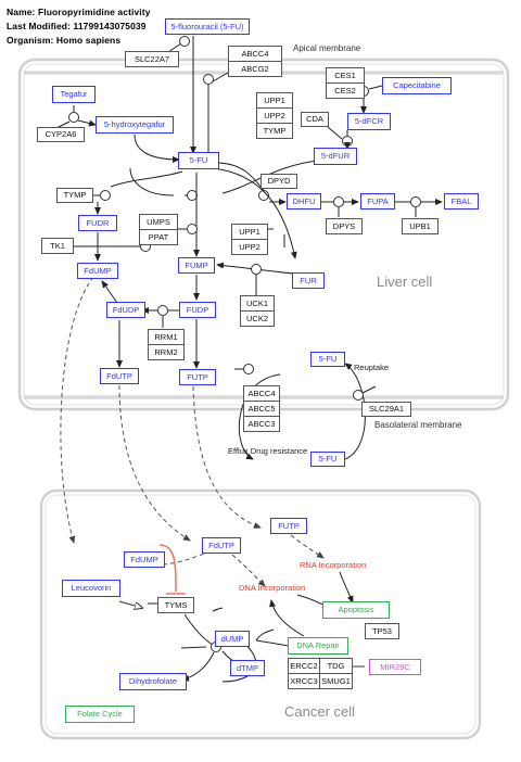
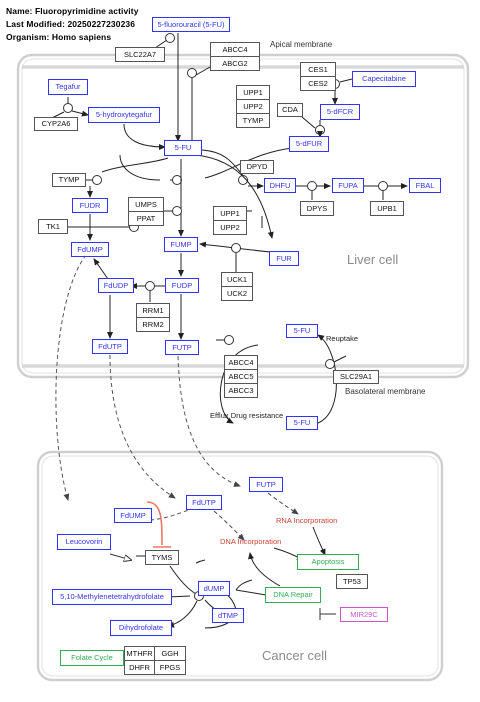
  Name: Fluoropyrimidine activity
- Last Modified: 11799143075039
+ Last Modified: 20250227230236
  Organism: Homo sapiens
  Liver cell
  Cancer cell
  Apical membrane
  Basolateral membrane
  Reuptake
  Efflux Drug resistance
  DNA Incorporation
  RNA Incorporation
  5-fluorouracil (5-FU)
  Tegafur
  5-hydroxytegafur
  Capecitabine
  5-dFCR
  5-dFUR
  5-FU
  5-FU
  5-FU
  DHFU
  FUPA
  FBAL
  FUDR
  FdUMP
  FdUDP
  FdUTP
  FUMP
  FUDP
  FUTP
  FUR
  FdUMP
  FdUTP
  FUTP
  Leucovorin
+ 5,10-Methylenetetrahydrofolate
  Dihydrofolate
  dUMP
  dTMP
  SLC22A7
  ABCC4
  ABCG2
  CES1
  CES2
  CDA
  CYP2A6
  UPP1
  UPP2
  TYMP
  DPYD
  DPYS
  UPB1
  TYMP
  TK1
  UMPS
  PPAT
  UPP1
  UPP2
  UCK1
  UCK2
  RRM1
  RRM2
  ABCC4
  ABCC5
  ABCC3
  SLC29A1
  TYMS
  Apoptosis
  TP53
  DNA Repair
- ERCC2
- TDG
- XRCC3
- SMUG1
  MIR29C
  Folate Cycle
+ MTHFR
+ GGH
+ DHFR
+ FPGS
